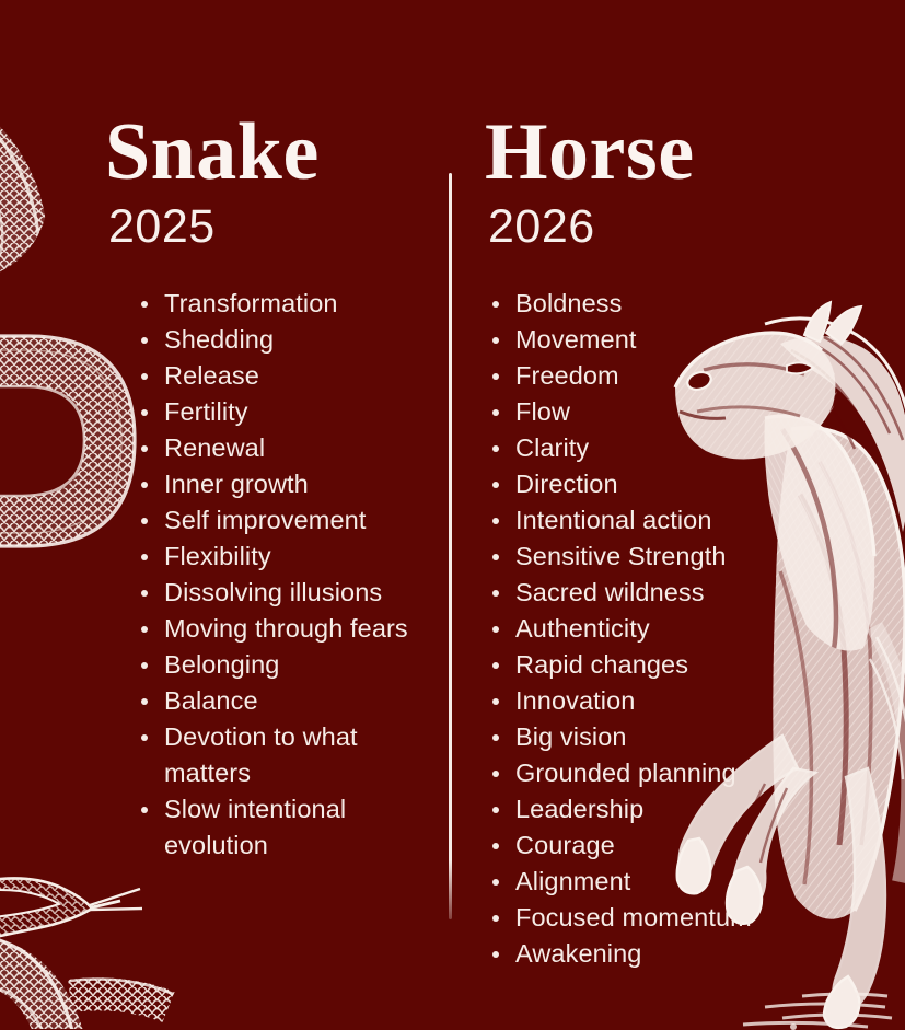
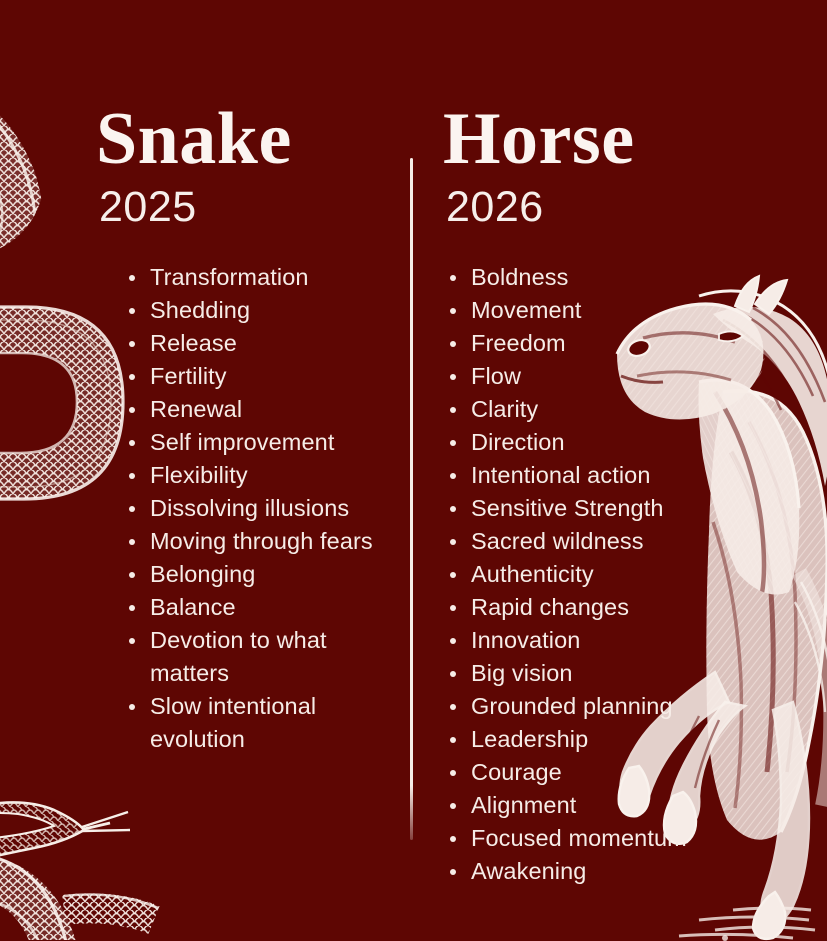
  Snake
  2025
  Transformation
  Shedding
  Release
  Fertility
  Renewal
- Inner growth
  Self improvement
  Flexibility
  Dissolving illusions
  Moving through fears
  Belonging
  Balance
  Devotion to what matters
  Slow intentional evolution
  Horse
  2026
  Boldness
  Movement
  Freedom
  Flow
  Clarity
  Direction
  Intentional action
  Sensitive Strength
  Sacred wildness
  Authenticity
  Rapid changes
  Innovation
  Big vision
  Grounded planning
  Leadership
  Courage
  Alignment
  Focused momentum
  Awakening
